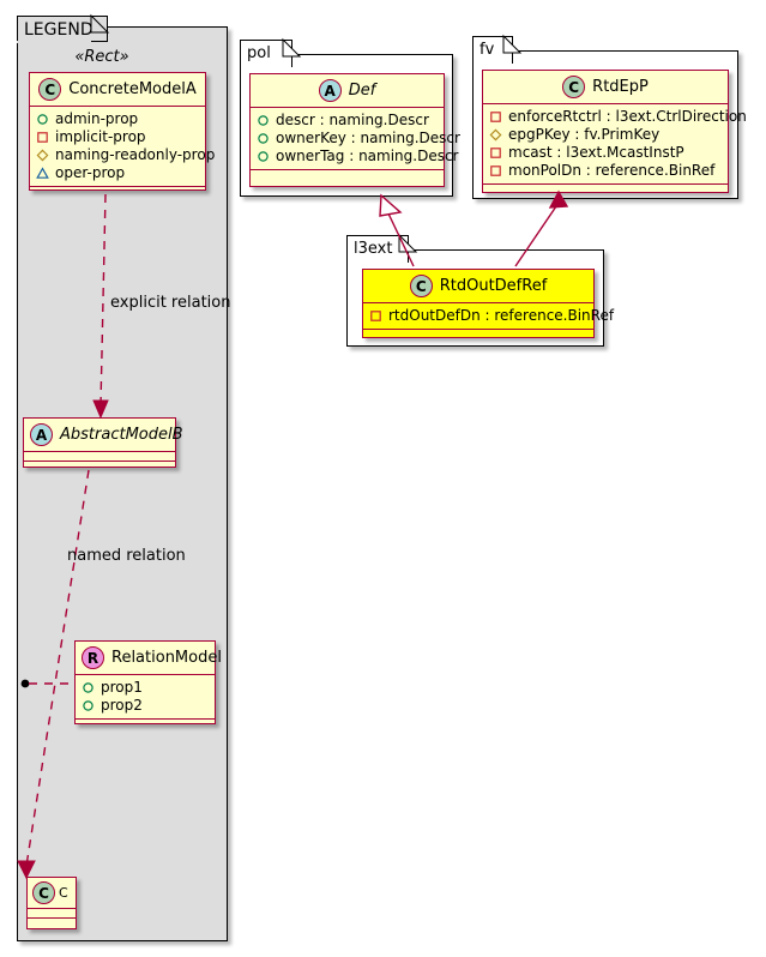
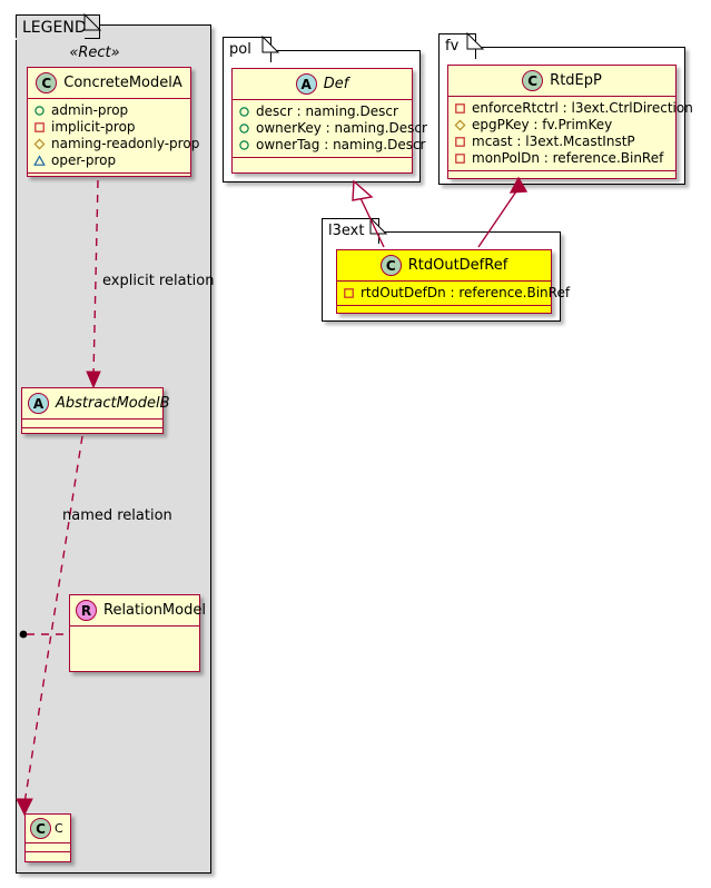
  LEGEND
  «Rect»
  C
  ConcreteModelA
  admin-prop
  implicit-prop
  naming-readonly-prop
  oper-prop
  A
  AbstractModelB
  R
  RelationModel
- prop1
- prop2
  C
  C
  pol
  A
  Def
  descr : naming.Descr
  ownerKey : naming.Descr
  ownerTag : naming.Descr
  fv
  C
  RtdEpP
  enforceRtctrl : l3ext.CtrlDirection
  epgPKey : fv.PrimKey
  mcast : l3ext.McastInstP
  monPolDn : reference.BinRef
  l3ext
  C
  RtdOutDefRef
  rtdOutDefDn : reference.BinRef
  explicit relation
  named relation
